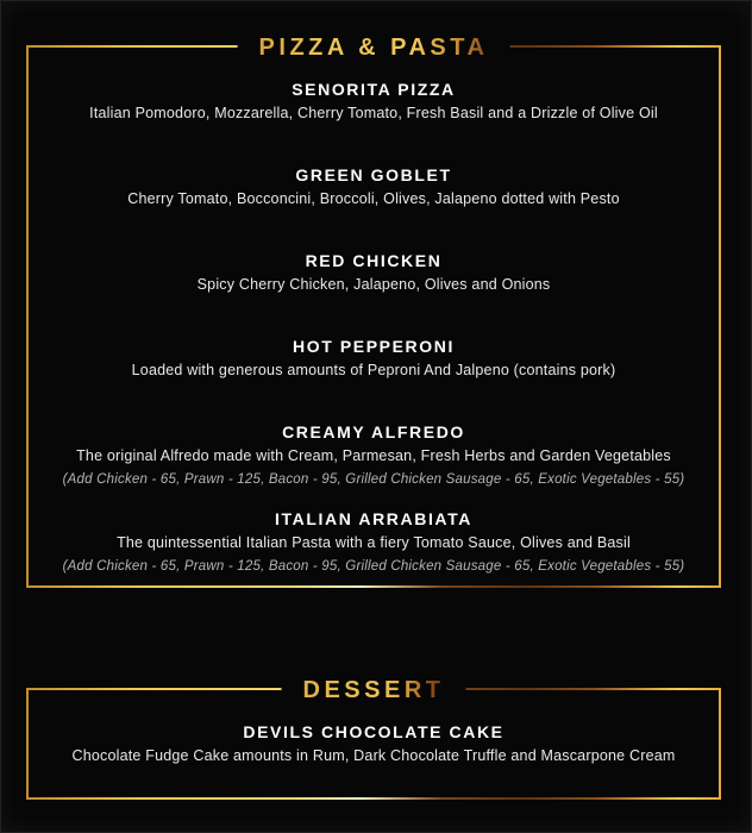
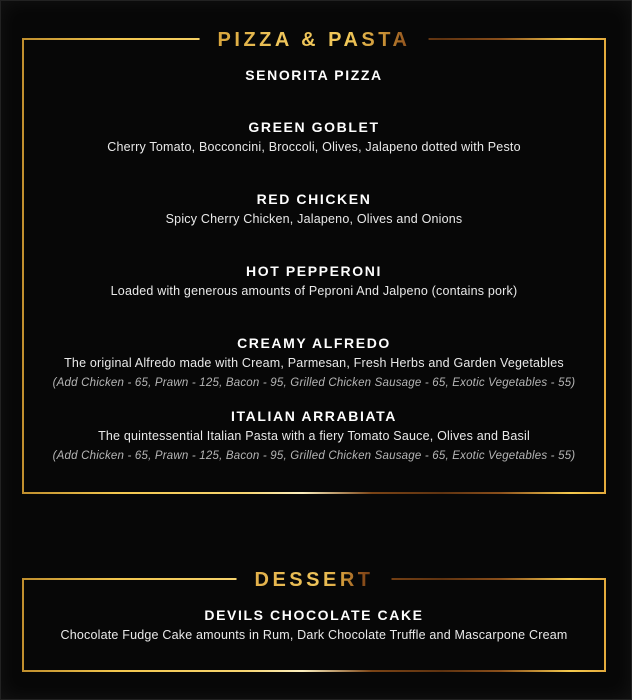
  PIZZA & PASTA
  SENORITA PIZZA
- Italian Pomodoro, Mozzarella, Cherry Tomato, Fresh Basil and a Drizzle of Olive Oil
  GREEN GOBLET
  Cherry Tomato, Bocconcini, Broccoli, Olives, Jalapeno dotted with Pesto
  RED CHICKEN
  Spicy Cherry Chicken, Jalapeno, Olives and Onions
  HOT PEPPERONI
  Loaded with generous amounts of Peproni And Jalpeno (contains pork)
  CREAMY ALFREDO
  The original Alfredo made with Cream, Parmesan, Fresh Herbs and Garden Vegetables
  (Add Chicken - 65, Prawn - 125, Bacon - 95, Grilled Chicken Sausage - 65, Exotic Vegetables - 55)
  ITALIAN ARRABIATA
  The quintessential Italian Pasta with a fiery Tomato Sauce, Olives and Basil
  (Add Chicken - 65, Prawn - 125, Bacon - 95, Grilled Chicken Sausage - 65, Exotic Vegetables - 55)
  DESSERT
  DEVILS CHOCOLATE CAKE
  Chocolate Fudge Cake amounts in Rum, Dark Chocolate Truffle and Mascarpone Cream
